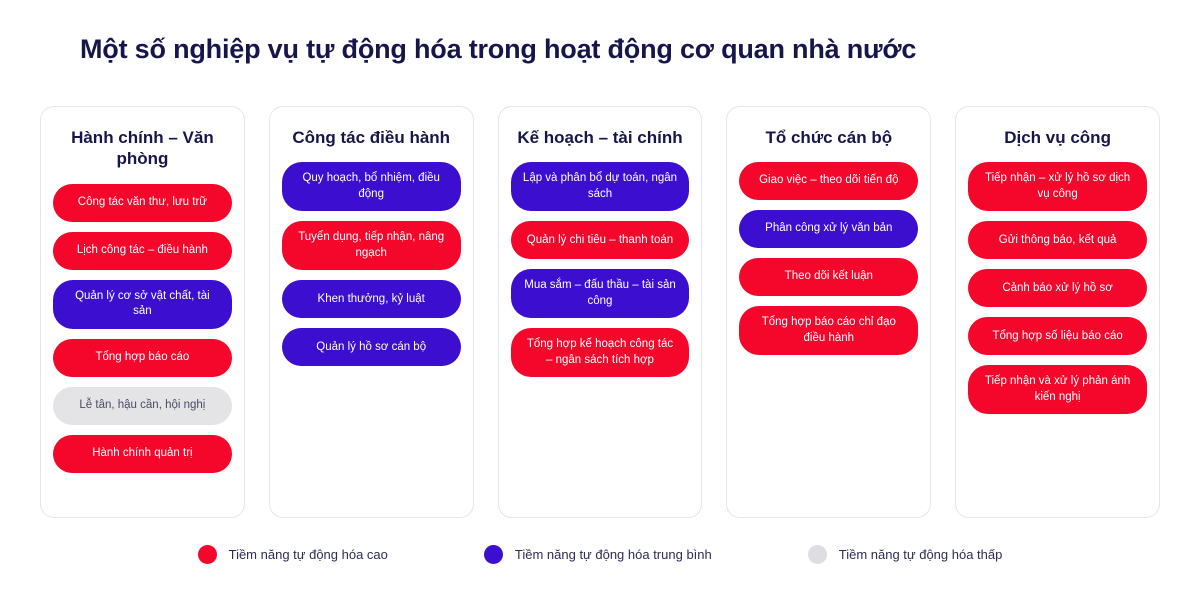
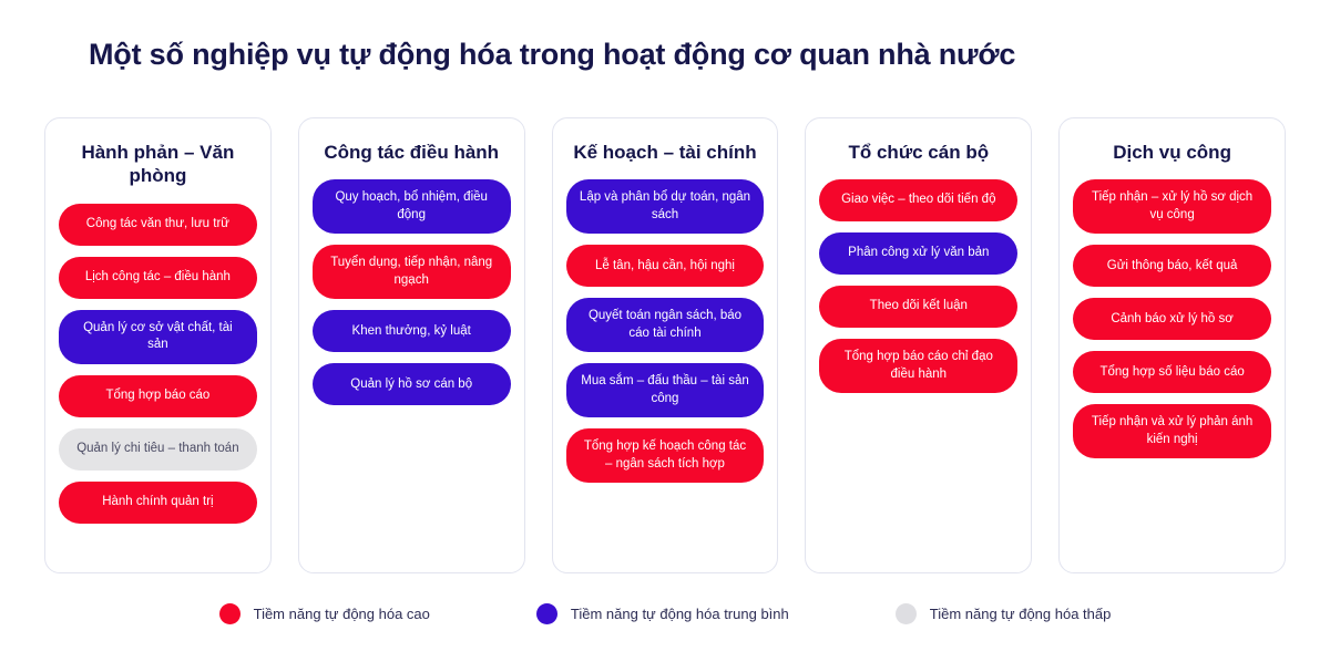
  Một số nghiệp vụ tự động hóa trong hoạt động cơ quan nhà nước
- Hành chính – Văn phòng
+ Hành phản – Văn phòng
  Công tác văn thư, lưu trữ
  Lịch công tác – điều hành
  Quản lý cơ sở vật chất, tài sản
  Tổng hợp báo cáo
- Lễ tân, hậu cần, hội nghị
+ Quản lý chi tiêu – thanh toán
  Hành chính quản trị
  Công tác điều hành
  Quy hoạch, bổ nhiệm, điều động
  Tuyển dụng, tiếp nhận, nâng ngạch
  Khen thưởng, kỷ luật
  Quản lý hồ sơ cán bộ
  Kế hoạch – tài chính
  Lập và phân bổ dự toán, ngân sách
- Quản lý chi tiêu – thanh toán
+ Lễ tân, hậu cần, hội nghị
+ Quyết toán ngân sách, báo cáo tài chính
  Mua sắm – đấu thầu – tài sản công
  Tổng hợp kế hoạch công tác – ngân sách tích hợp
  Tổ chức cán bộ
  Giao việc – theo dõi tiến độ
  Phân công xử lý văn bản
  Theo dõi kết luận
  Tổng hợp báo cáo chỉ đạo điều hành
  Dịch vụ công
  Tiếp nhận – xử lý hồ sơ dịch vụ công
  Gửi thông báo, kết quả
  Cảnh báo xử lý hồ sơ
  Tổng hợp số liệu báo cáo
  Tiếp nhận và xử lý phản ánh kiến nghị
  Tiềm năng tự động hóa cao
  Tiềm năng tự động hóa trung bình
  Tiềm năng tự động hóa thấp
